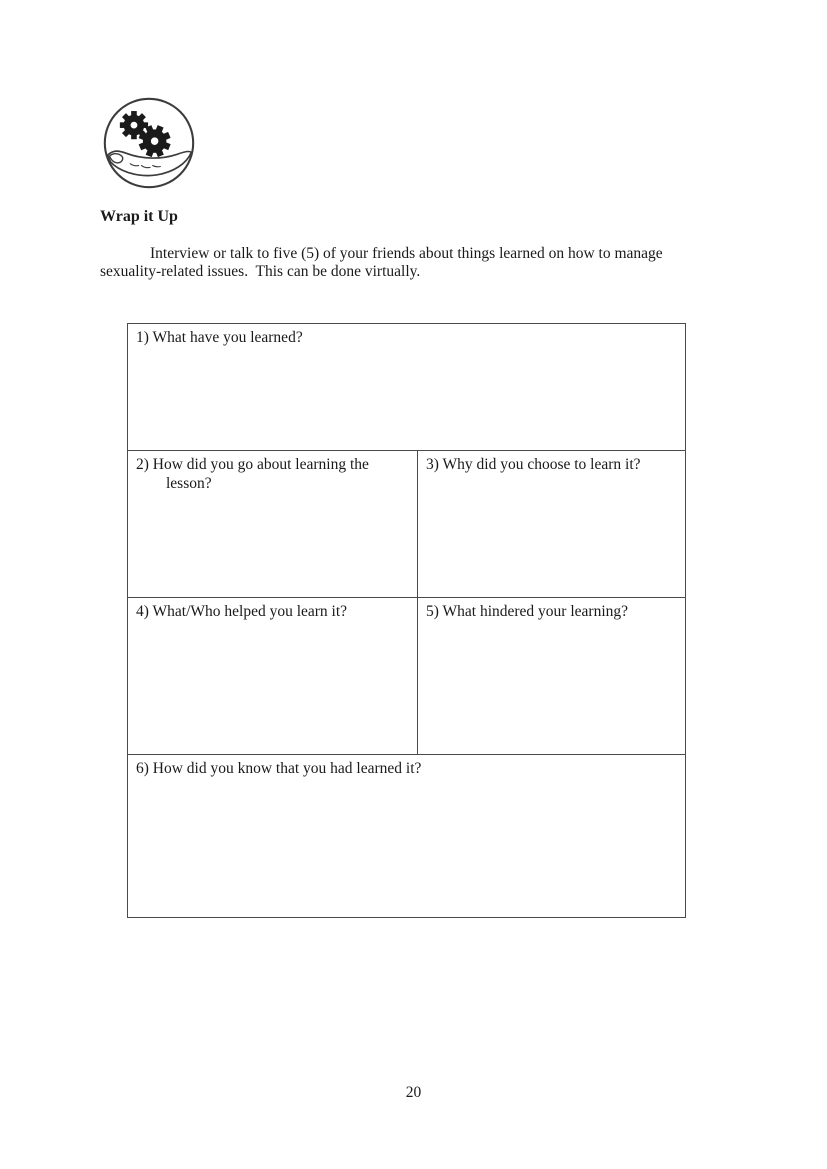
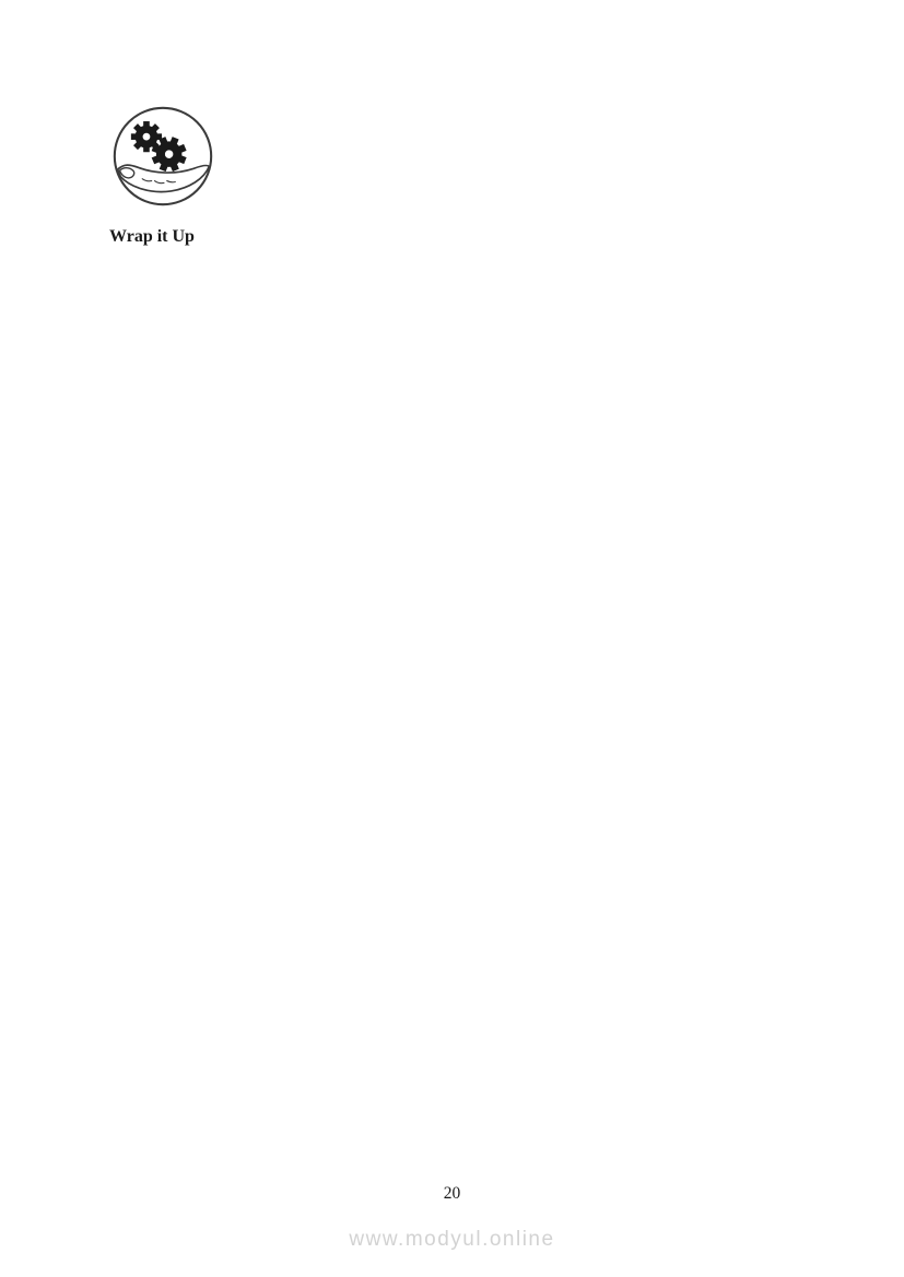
  Wrap it Up
- Interview or talk to five (5) of your friends about things learned on how to manage sexuality-related issues. This can be done virtually.
- 1) What have you learned?
- 2) How did you go about learning the lesson?	3) Why did you choose to learn it?
- 4) What/Who helped you learn it?	5) What hindered your learning?
- 6) How did you know that you had learned it?
  20
+ www.modyul.online
